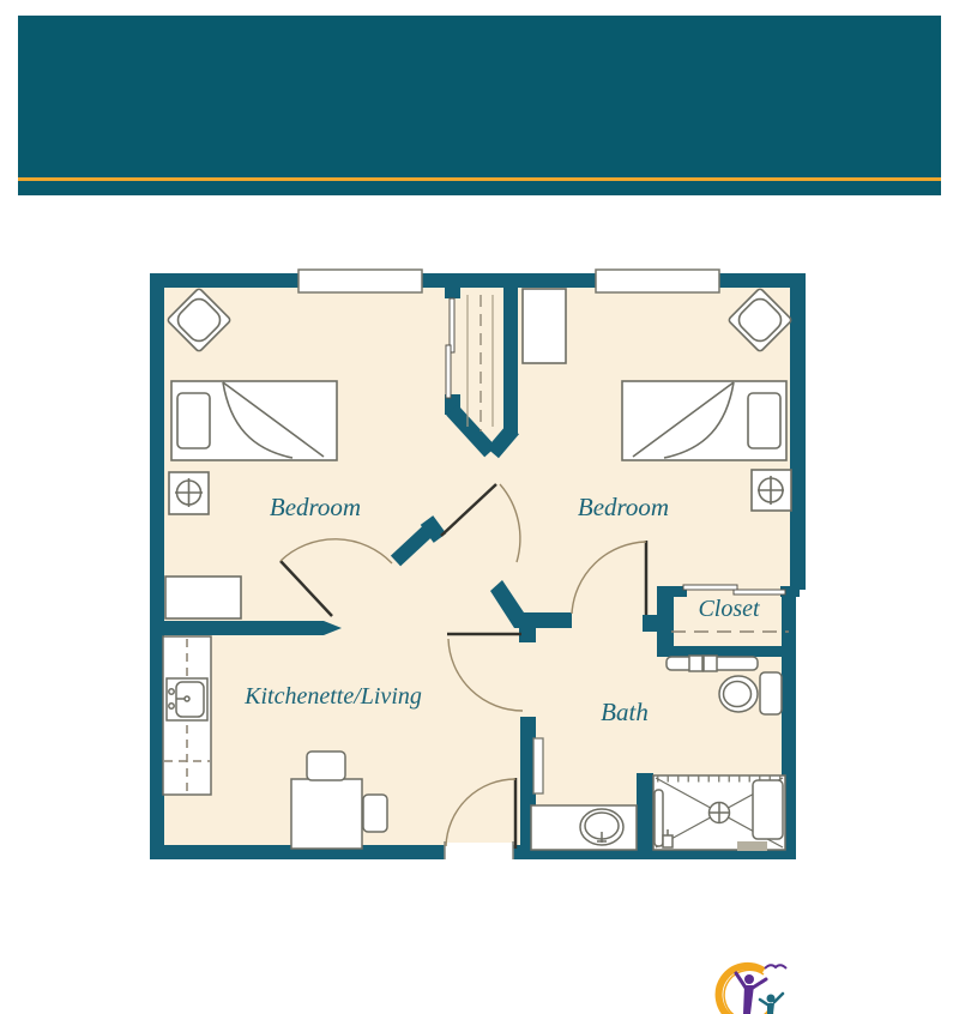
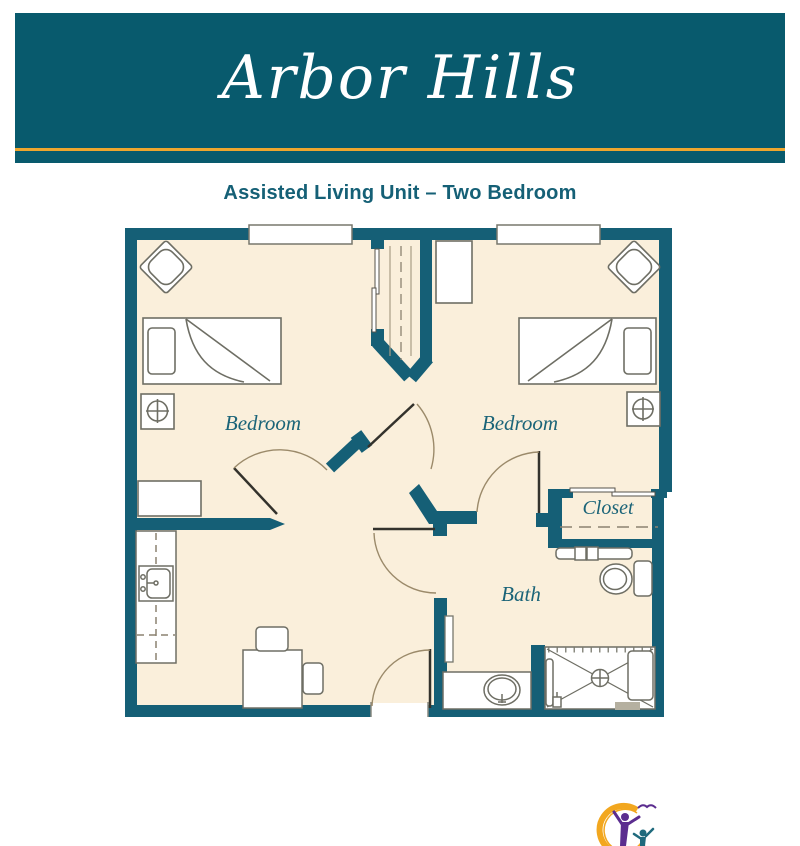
+ Arbor Hills
+ Assisted Living Unit – Two Bedroom
  Bedroom
  Bedroom
- Kitchenette/Living
  Bath
  Closet
